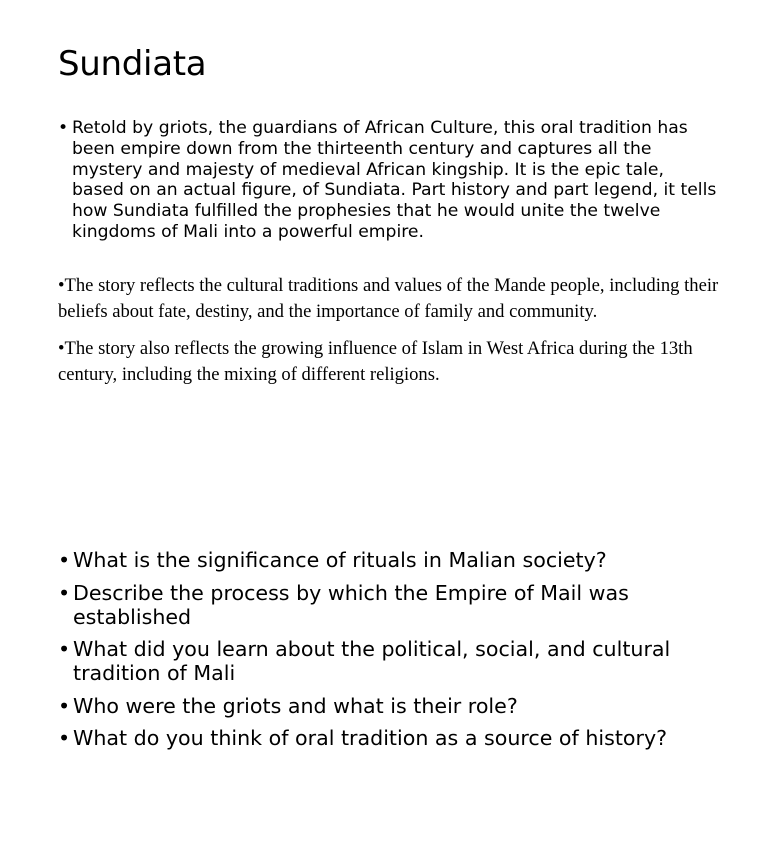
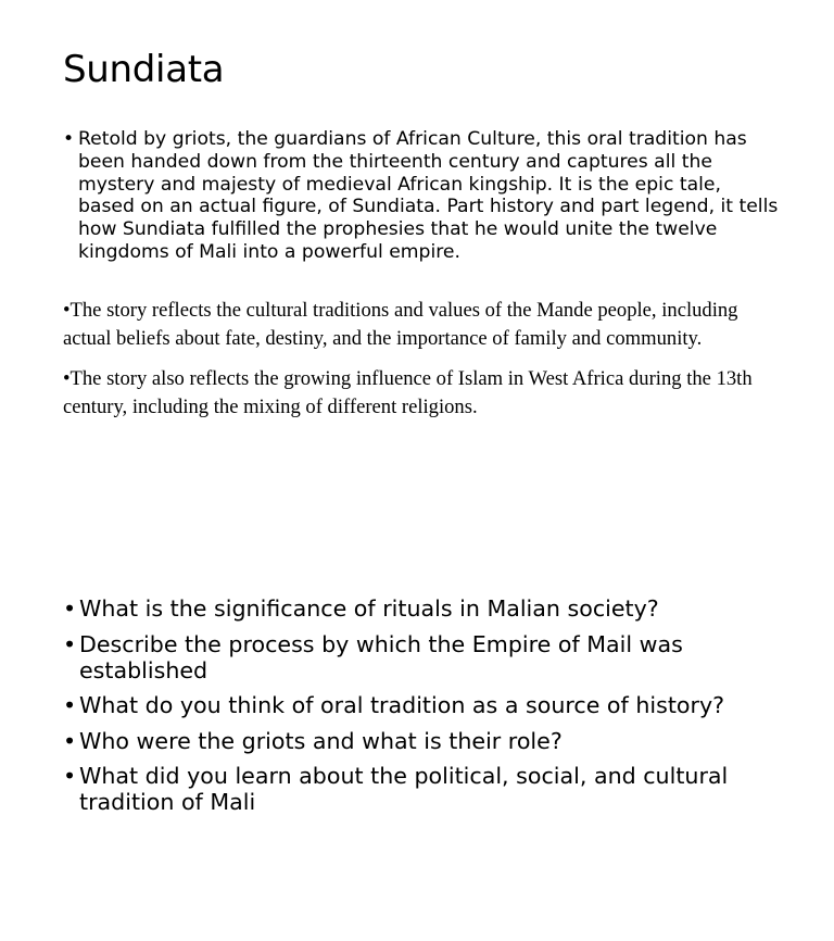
  Sundiata
  •
- Retold by griots, the guardians of African Culture, this oral tradition has been empire down from the thirteenth century and captures all the mystery and majesty of medieval African kingship. It is the epic tale, based on an actual figure, of Sundiata. Part history and part legend, it tells how Sundiata fulfilled the prophesies that he would unite the twelve kingdoms of Mali into a powerful empire.
+ Retold by griots, the guardians of African Culture, this oral tradition has been handed down from the thirteenth century and captures all the mystery and majesty of medieval African kingship. It is the epic tale, based on an actual figure, of Sundiata. Part history and part legend, it tells how Sundiata fulfilled the prophesies that he would unite the twelve kingdoms of Mali into a powerful empire.
- •The story reflects the cultural traditions and values of the Mande people, including their beliefs about fate, destiny, and the importance of family and community.
+ •The story reflects the cultural traditions and values of the Mande people, including actual beliefs about fate, destiny, and the importance of family and community.
  •The story also reflects the growing influence of Islam in West Africa during the 13th century, including the mixing of different religions.
  •
  What is the significance of rituals in Malian society?
  •
  Describe the process by which the Empire of Mail was established
  •
- What did you learn about the political, social, and cultural tradition of Mali
+ What do you think of oral tradition as a source of history?
  •
  Who were the griots and what is their role?
  •
- What do you think of oral tradition as a source of history?
+ What did you learn about the political, social, and cultural tradition of Mali
